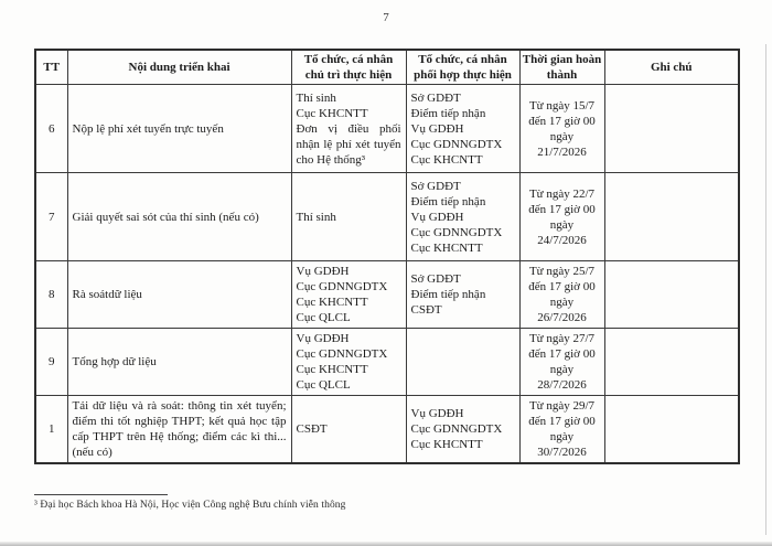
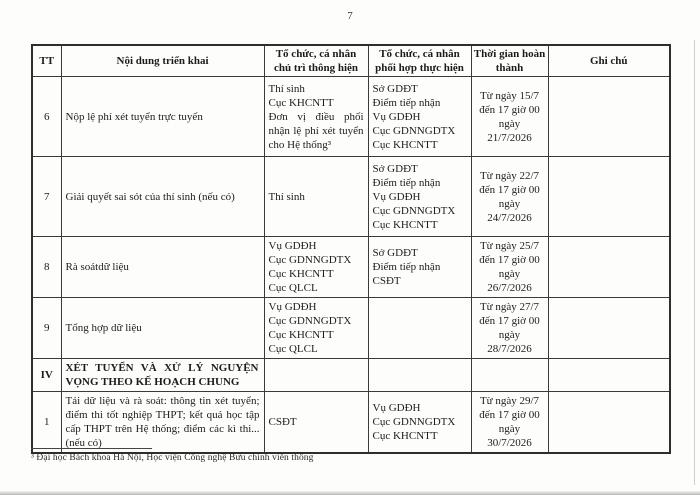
  7
- TT	Nội dung triển khai	Tổ chức, cá nhân chủ trì thực hiện	Tổ chức, cá nhân phối hợp thực hiện	Thời gian hoàn thành	Ghi chú
+ TT	Nội dung triển khai	Tổ chức, cá nhân chủ trì thông hiện	Tổ chức, cá nhân phối hợp thực hiện	Thời gian hoàn thành	Ghi chú
  6	Nộp lệ phí xét tuyển trực tuyến	Thí sinh Cục KHCNTT Đơn vị điều phối nhận lệ phí xét tuyển cho Hệ thống³	Sở GDĐT Điểm tiếp nhận Vụ GDĐH Cục GDNNGDTX Cục KHCNTT	Từ ngày 15/7 đến 17 giờ 00 ngày 21/7/2026
  7	Giải quyết sai sót của thí sinh (nếu có)	Thí sinh	Sở GDĐT Điểm tiếp nhận Vụ GDĐH Cục GDNNGDTX Cục KHCNTT	Từ ngày 22/7 đến 17 giờ 00 ngày 24/7/2026
  8	Rà soátdữ liệu	Vụ GDĐH Cục GDNNGDTX Cục KHCNTT Cục QLCL	Sở GDĐT Điểm tiếp nhận CSĐT	Từ ngày 25/7 đến 17 giờ 00 ngày 26/7/2026
  9	Tổng hợp dữ liệu	Vụ GDĐH Cục GDNNGDTX Cục KHCNTT Cục QLCL		Từ ngày 27/7 đến 17 giờ 00 ngày 28/7/2026
+ IV	XÉT TUYỂN VÀ XỬ LÝ NGUYỆN VỌNG THEO KẾ HOẠCH CHUNG
  1	Tải dữ liệu và rà soát: thông tin xét tuyển; điểm thi tốt nghiệp THPT; kết quả học tập cấp THPT trên Hệ thống; điểm các kì thi... (nếu có)	CSĐT	Vụ GDĐH Cục GDNNGDTX Cục KHCNTT	Từ ngày 29/7 đến 17 giờ 00 ngày 30/7/2026
  ³ Đại học Bách khoa Hà Nội, Học viện Công nghệ Bưu chính viễn thông
